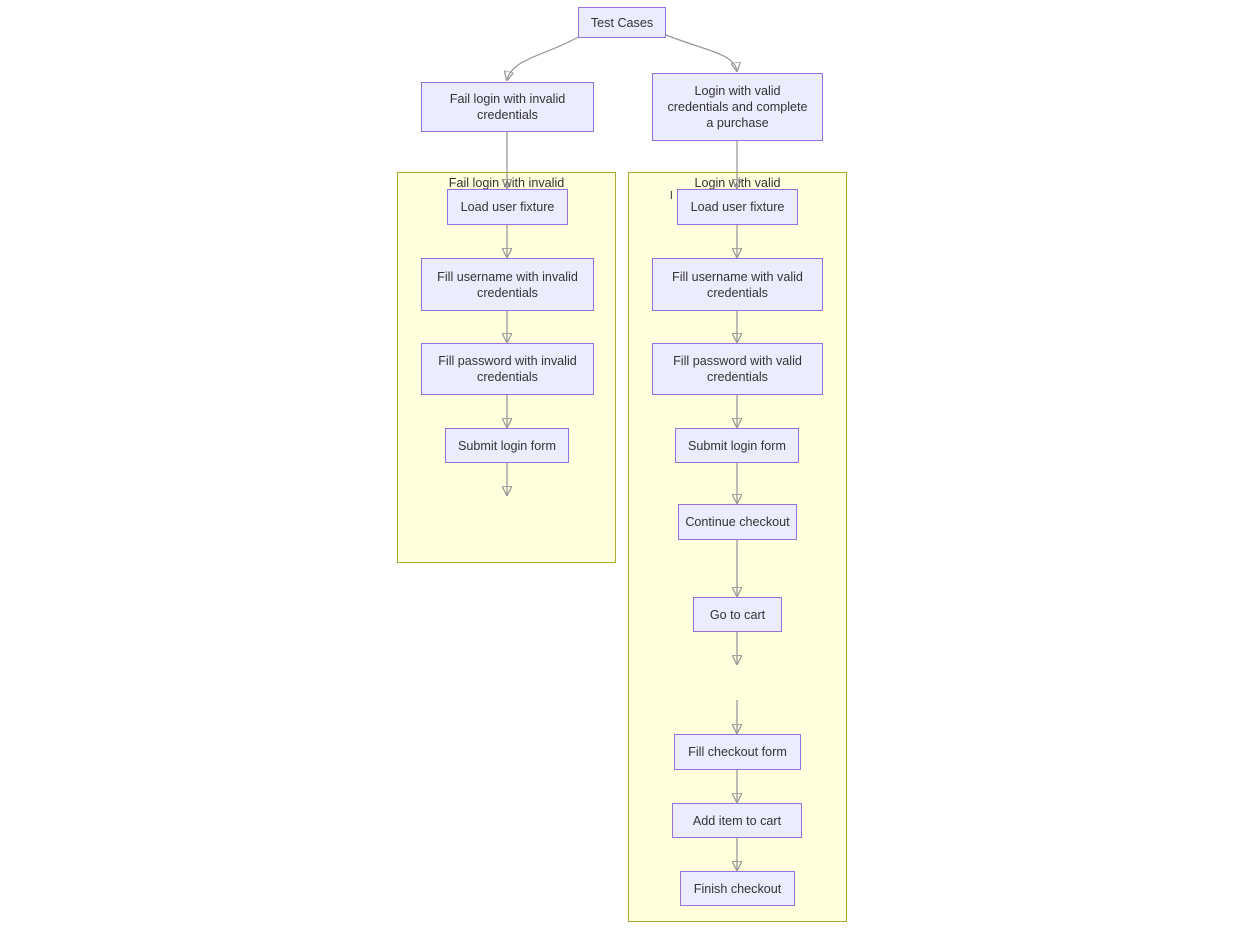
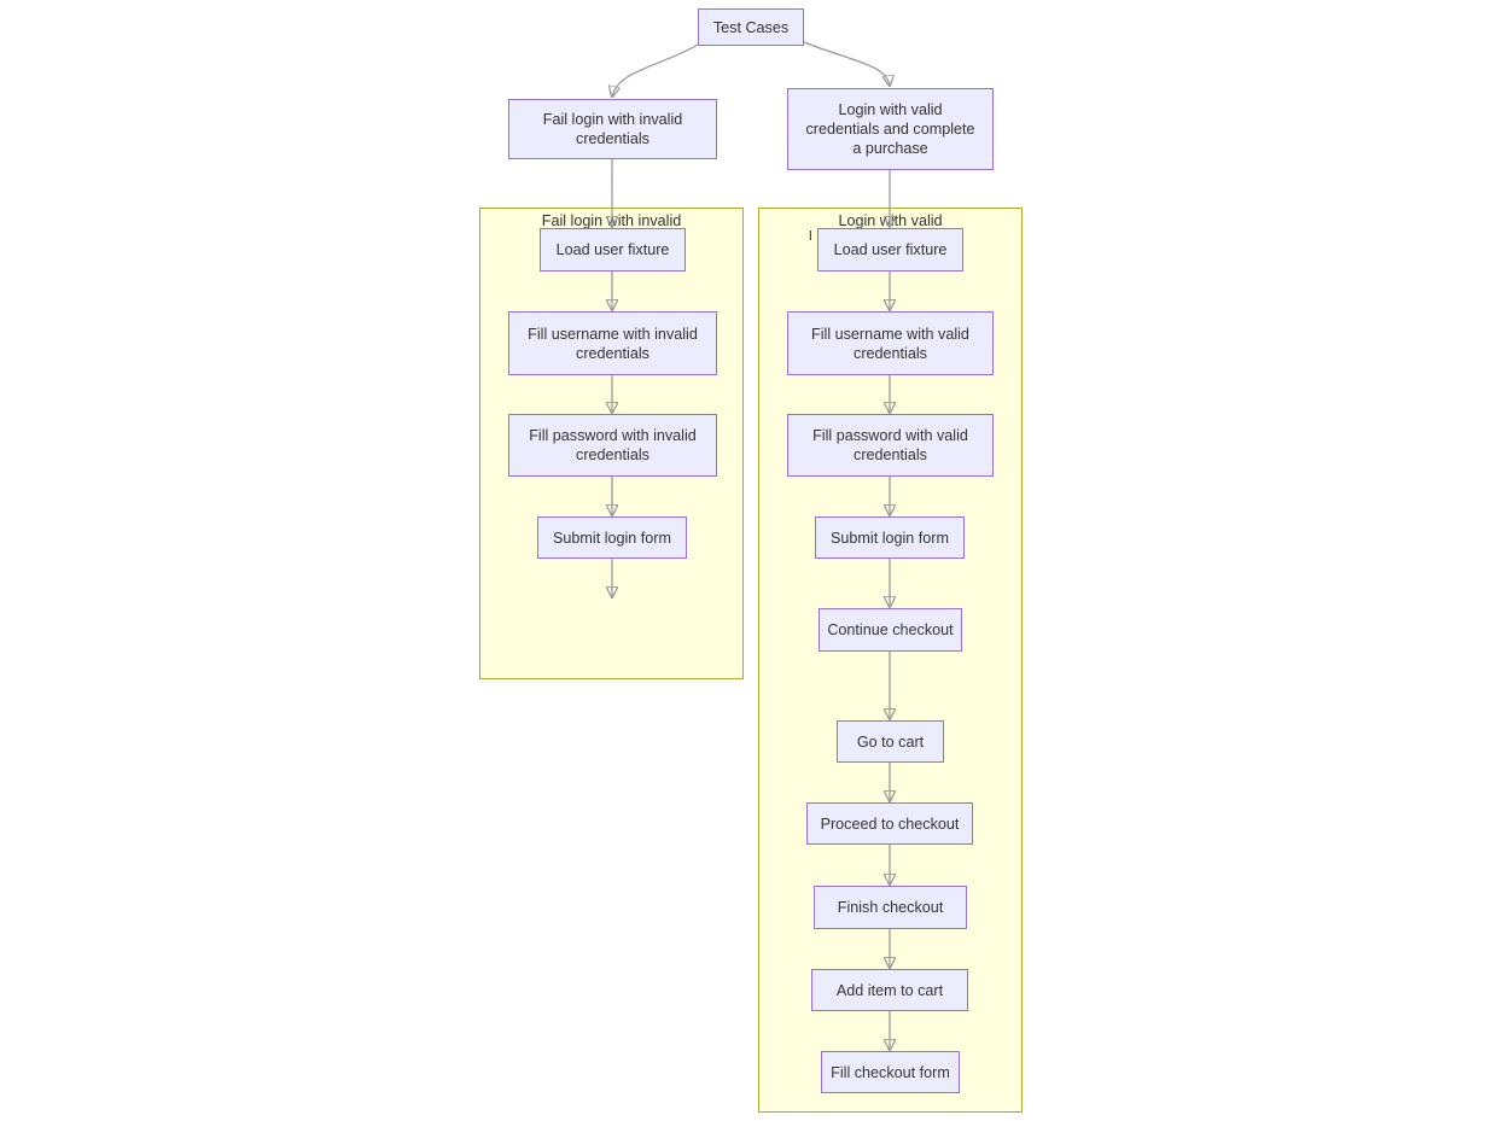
  Fail loginith invalid
  Login with valid
  l
  Test Cases
  Fail login with invalid
  credentials
  Login with valid
  credentials and complete
  a purchase
  Load user fixture
  Fill username with invalid
  credentials
  Fill password with invalid
  credentials
  Submit login form
  Load user fixture
  Fill username with valid
  credentials
  Fill password with valid
  credentials
  Submit login form
  Continue checkout
  Go to cart
+ Proceed to checkout
- Fill checkout form
+ Finish checkout
  Add item to cart
- Finish checkout
+ Fill checkout form
